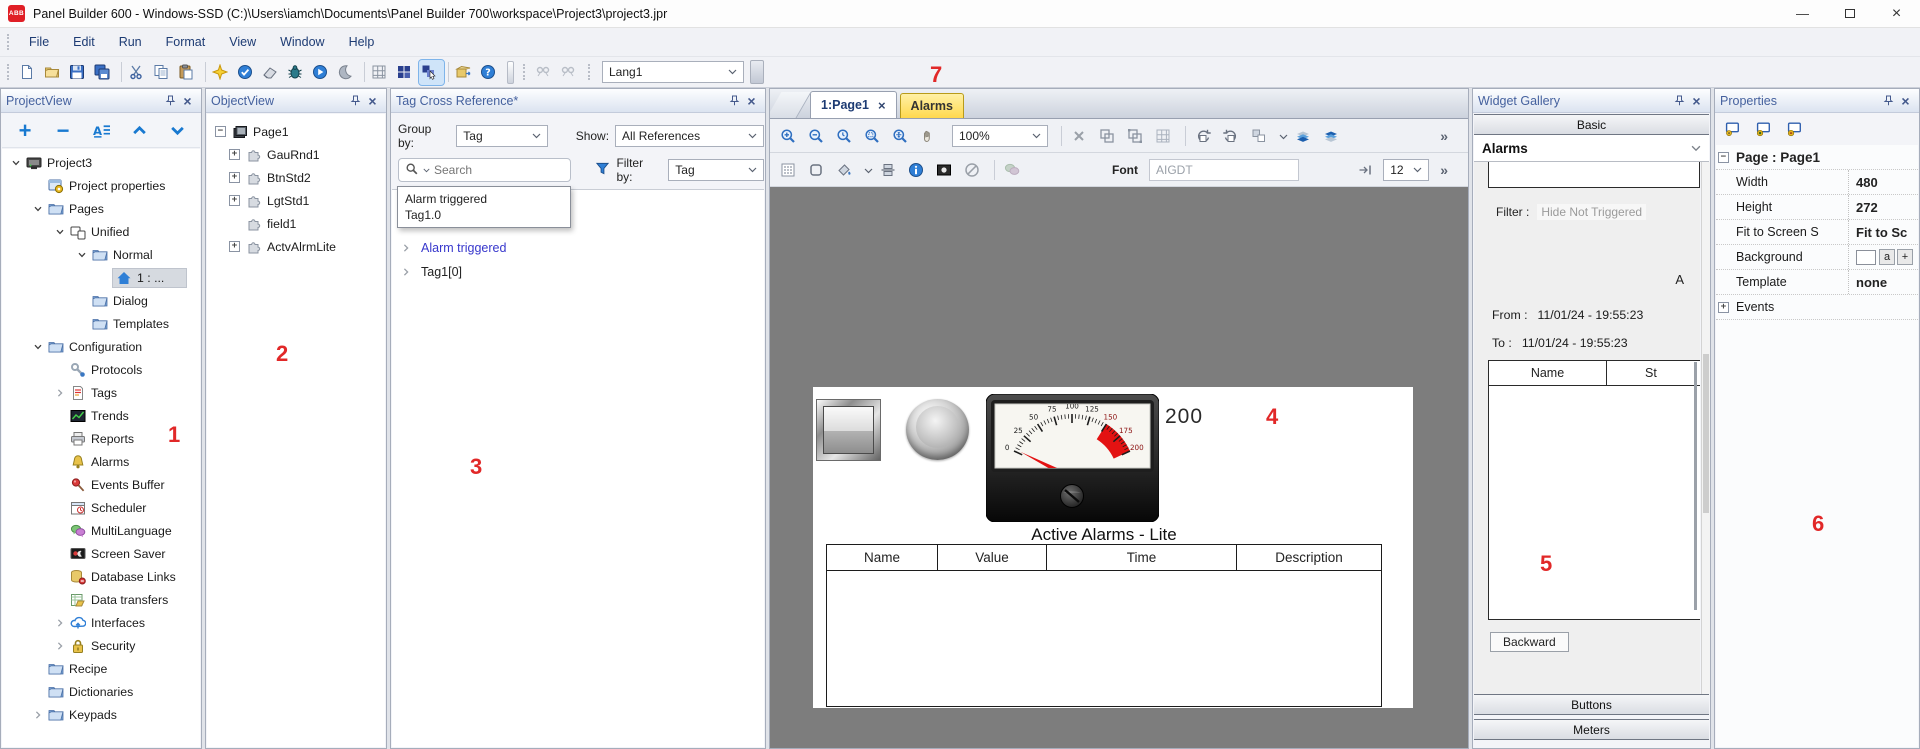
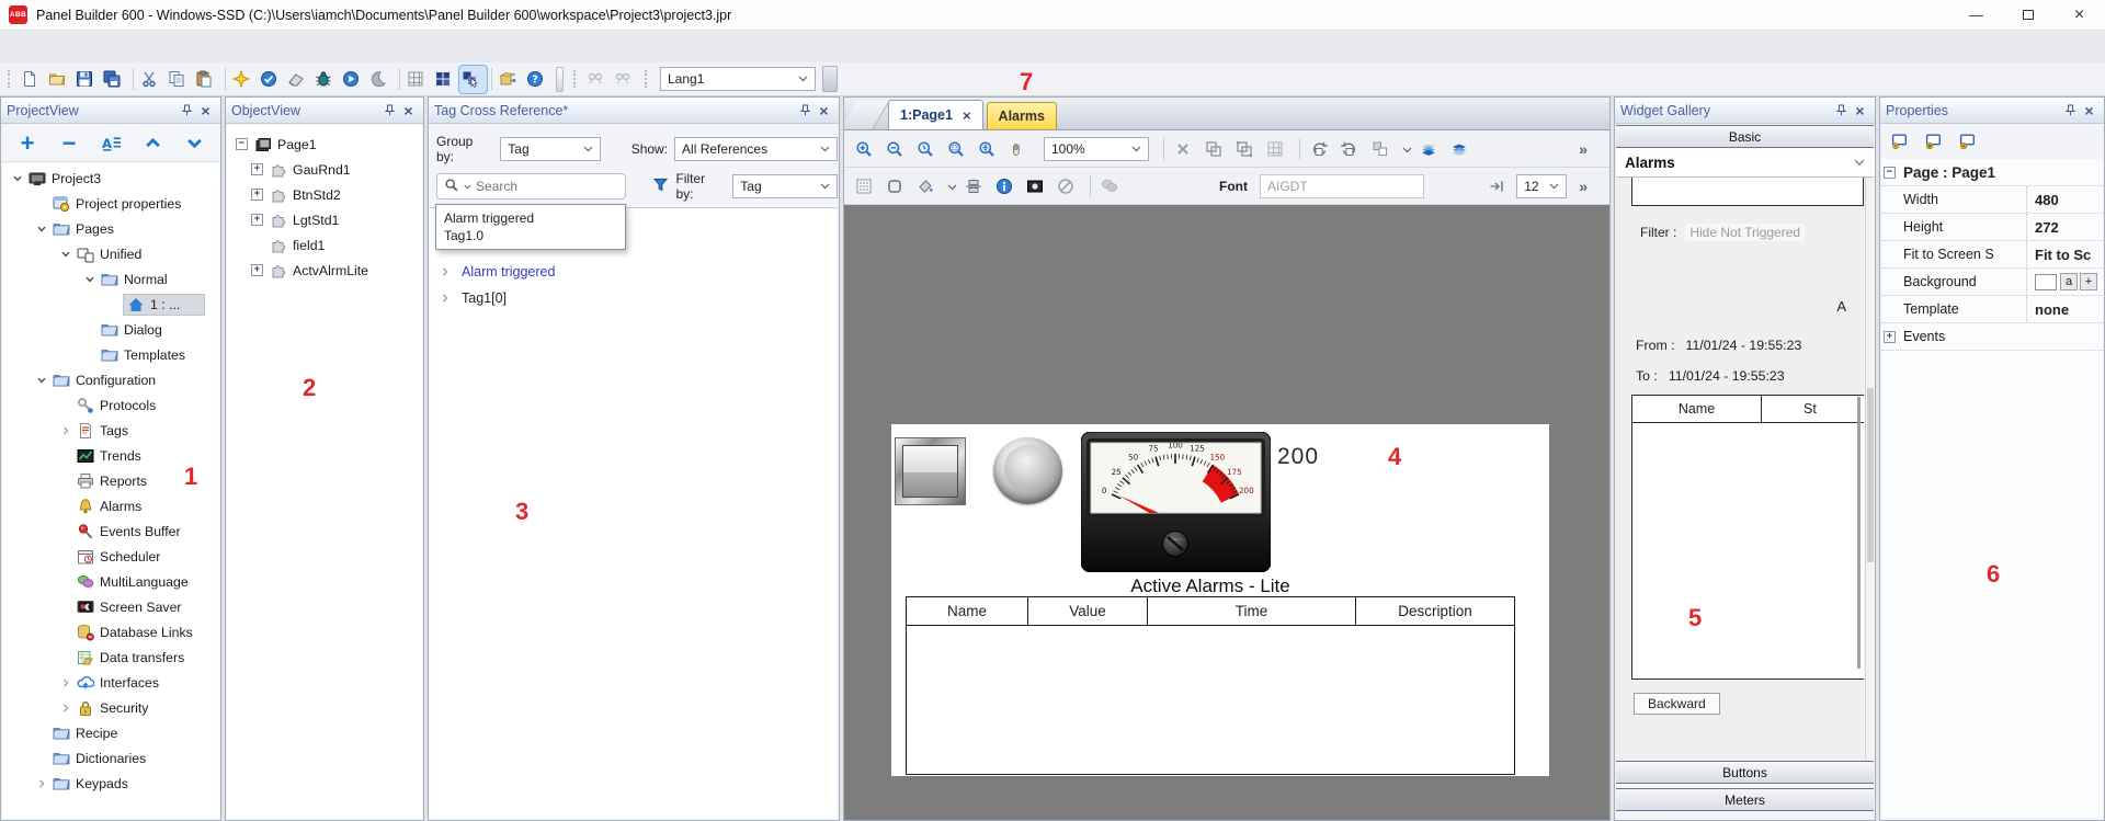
- Panel Builder 600 - Windows-SSD (C:)\Users\iamch\Documents\Panel Builder 700\workspace\Project3\project3.jpr
+ Panel Builder 600 - Windows-SSD (C:)\Users\iamch\Documents\Panel Builder 600\workspace\Project3\project3.jpr
  —
  ×
- File
- Edit
- Run
- Format
- View
- Window
- Help
  ?
  Lang1
  ProjectView
  ×
  +
  −
  A
  Project3
  Project properties
  Pages
  Unified
  Normal
  1 : ...
  Dialog
  Templates
  Configuration
  Protocols
  Tags
  Trends
  Reports
  Alarms
  Events Buffer
  Scheduler
  MultiLanguage
  Screen Saver
  Database Links
  Data transfers
  Interfaces
  Security
  Recipe
  Dictionaries
  Keypads
  ObjectView
  ×
  −
  Page1
  +
  GauRnd1
  +
  BtnStd2
  +
  LgtStd1
  field1
  +
  ActvAlrmLite
  Tag Cross Reference*
  ×
  Group by:
  Tag
  Show:
  All References
  Search
  Filter by:
  Tag
  Alarm triggered
  Tag1[0]
  Alarm triggered
  Tag1.0
  1:Page1
  ×
  Alarms
  100%
  »
  Font
  AIGDT
  12
  »
  0
  25
  50
  75
  100
  125
  150
  175
  200
  200
  Active Alarms - Lite
  Name
  Value
  Time
  Description
  Widget Gallery
  ×
  Basic
  Alarms
  Filter :
  Hide Not Triggered
  A
  From :
  11/01/24 - 19:55:23
  To :
  11/01/24 - 19:55:23
  Name
  St
  Backward
  Buttons
  Meters
  Properties
  ×
  −
  Page : Page1
  Width
  480
  Height
  272
  Fit to Screen S
  Fit to Sc
  Background
  a
  +
  Template
  none
  +
  Events
  1
  2
  3
  4
  5
  6
  7
